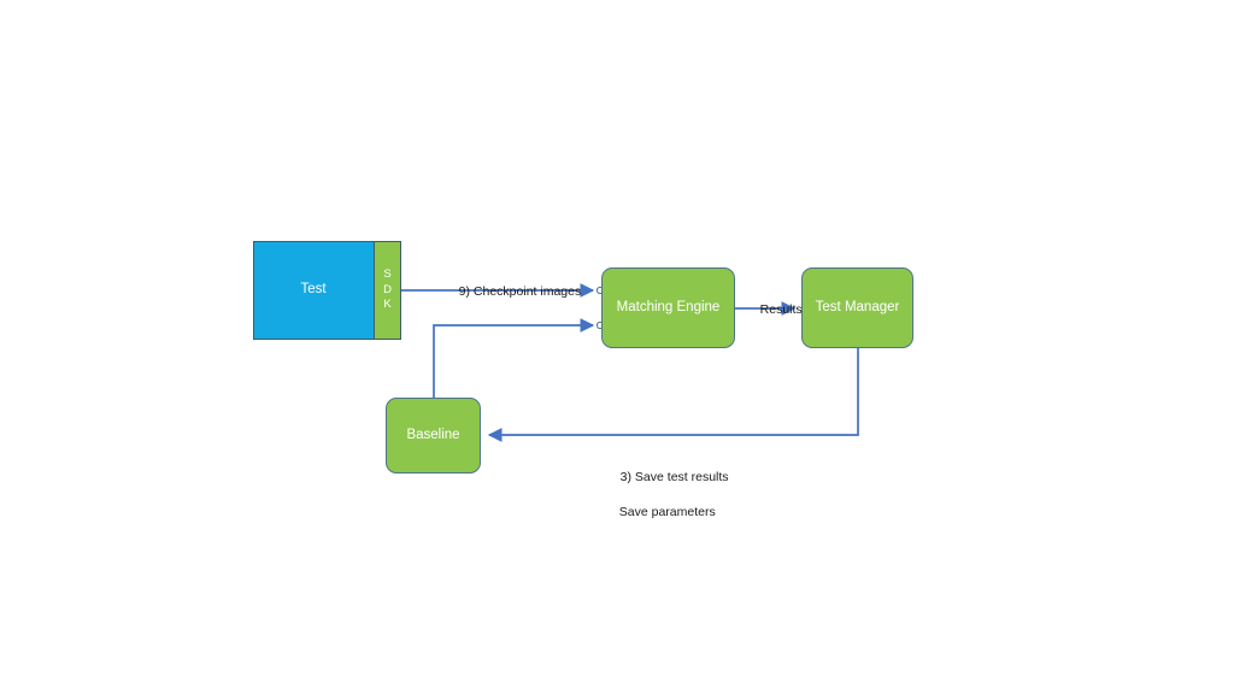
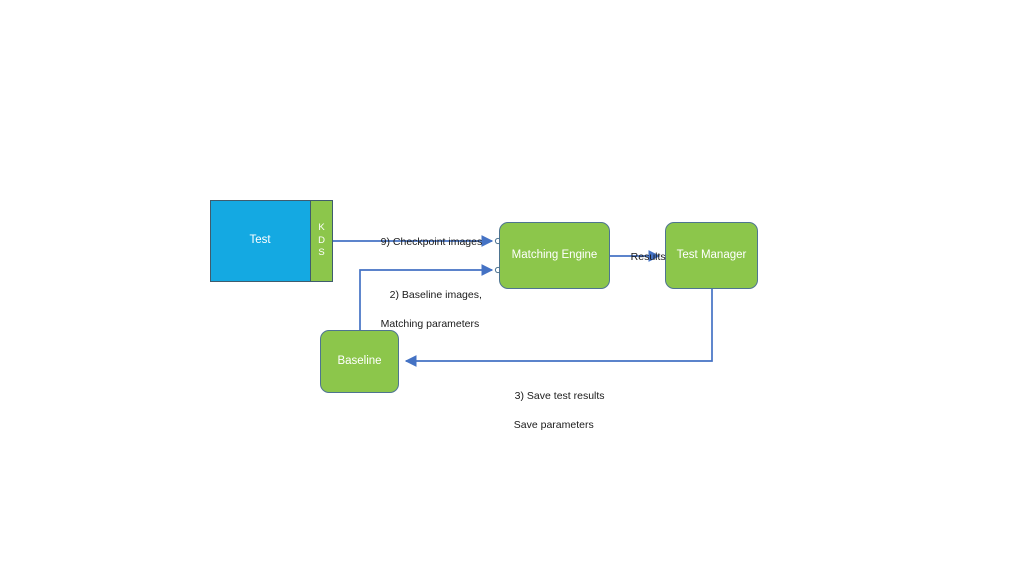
  Test
- S
+ K
  D
- K
+ S
  Matching Engine
  Test Manager
  Baseline
  9) Checkpoint images
+ 2) Baseline images,
+ Matching parameters
  Results
  3) Save test results
  Save parameters
